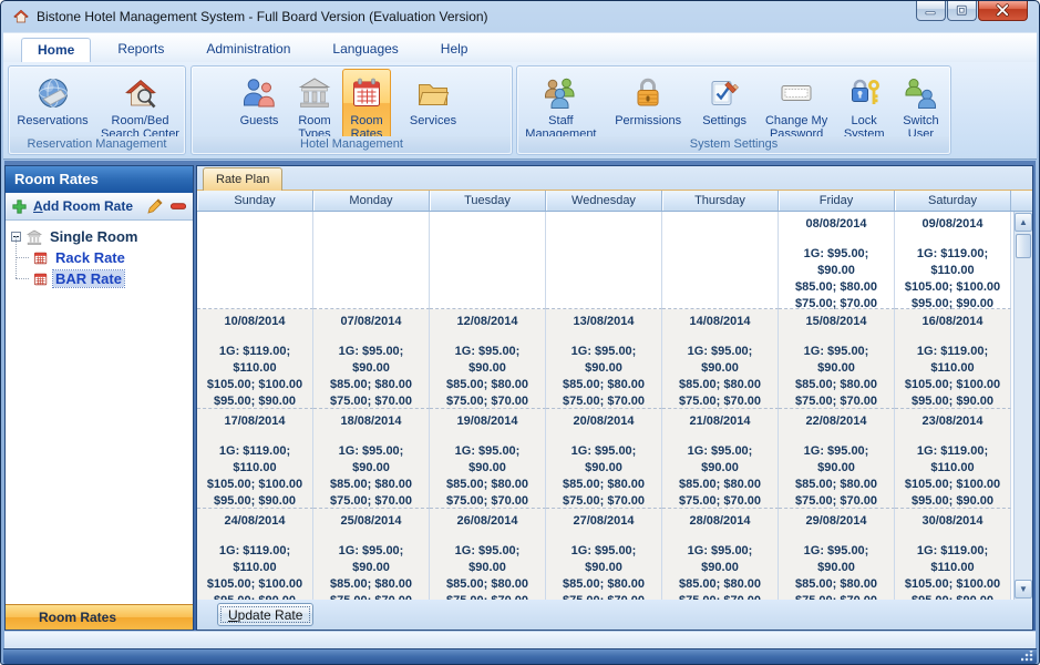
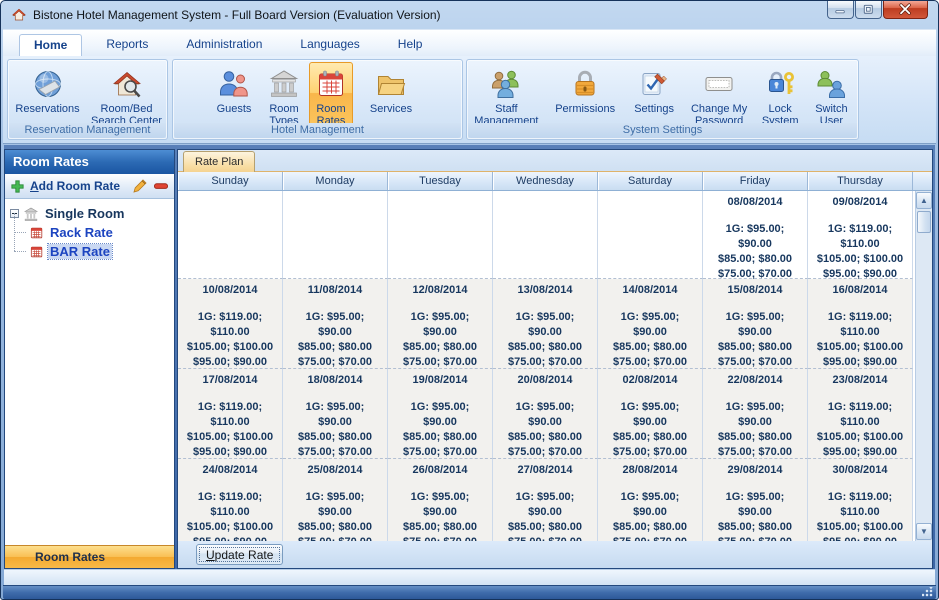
  Bistone Hotel Management System - Full Board Version (Evaluation Version)
  Home
  Reports
  Administration
  Languages
  Help
  Reservations
  Room/Bed Search Center
  Reservation Management
  Guests
  Room Types
  Room Rates
  Services
  Hotel Management
  Staff Management
  Permissions
  Settings
  Change My Password
  Lock System
  Switch User
  System Settings
  Room Rates
  Add Room Rate
  Single Room
  Rack Rate
  BAR Rate
  Room Rates
  Rate Plan
  Sunday
  Monday
  Tuesday
  Wednesday
- Thursday
+ Saturday
  Friday
- Saturday
+ Thursday
  08/08/2014
  1G: $95.00;
  $90.00
  $85.00; $80.00
  $75.00; $70.00
  09/08/2014
  1G: $119.00;
  $110.00
  $105.00; $100.00
  $95.00; $90.00
  10/08/2014
  1G: $119.00;
  $110.00
  $105.00; $100.00
  $95.00; $90.00
- 07/08/2014
+ 11/08/2014
  1G: $95.00;
  $90.00
  $85.00; $80.00
  $75.00; $70.00
  12/08/2014
  1G: $95.00;
  $90.00
  $85.00; $80.00
  $75.00; $70.00
  13/08/2014
  1G: $95.00;
  $90.00
  $85.00; $80.00
  $75.00; $70.00
  14/08/2014
  1G: $95.00;
  $90.00
  $85.00; $80.00
  $75.00; $70.00
  15/08/2014
  1G: $95.00;
  $90.00
  $85.00; $80.00
  $75.00; $70.00
  16/08/2014
  1G: $119.00;
  $110.00
  $105.00; $100.00
  $95.00; $90.00
  17/08/2014
  1G: $119.00;
  $110.00
  $105.00; $100.00
  $95.00; $90.00
  18/08/2014
  1G: $95.00;
  $90.00
  $85.00; $80.00
  $75.00; $70.00
  19/08/2014
  1G: $95.00;
  $90.00
  $85.00; $80.00
  $75.00; $70.00
  20/08/2014
  1G: $95.00;
  $90.00
  $85.00; $80.00
  $75.00; $70.00
- 21/08/2014
+ 02/08/2014
  1G: $95.00;
  $90.00
  $85.00; $80.00
  $75.00; $70.00
  22/08/2014
  1G: $95.00;
  $90.00
  $85.00; $80.00
  $75.00; $70.00
  23/08/2014
  1G: $119.00;
  $110.00
  $105.00; $100.00
  $95.00; $90.00
  24/08/2014
  1G: $119.00;
  $110.00
  $105.00; $100.00
  25/08/2014
  1G: $95.00;
  $90.00
  $85.00; $80.00
  26/08/2014
  1G: $95.00;
  $90.00
  $85.00; $80.00
  27/08/2014
  1G: $95.00;
  $90.00
  $85.00; $80.00
  28/08/2014
  1G: $95.00;
  $90.00
  $85.00; $80.00
  29/08/2014
  1G: $95.00;
  $90.00
  $85.00; $80.00
  30/08/2014
  1G: $119.00;
  $110.00
  $105.00; $100.00
  ▲
  ▼
  Update Rate
